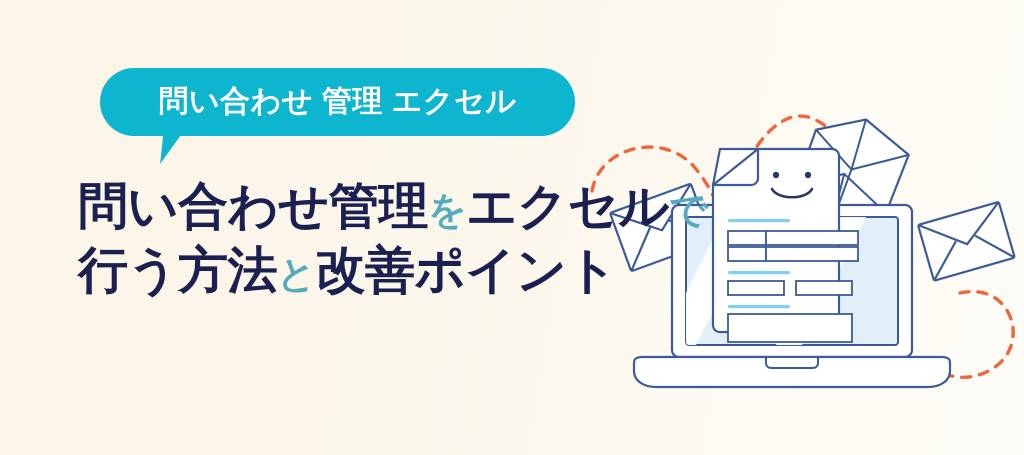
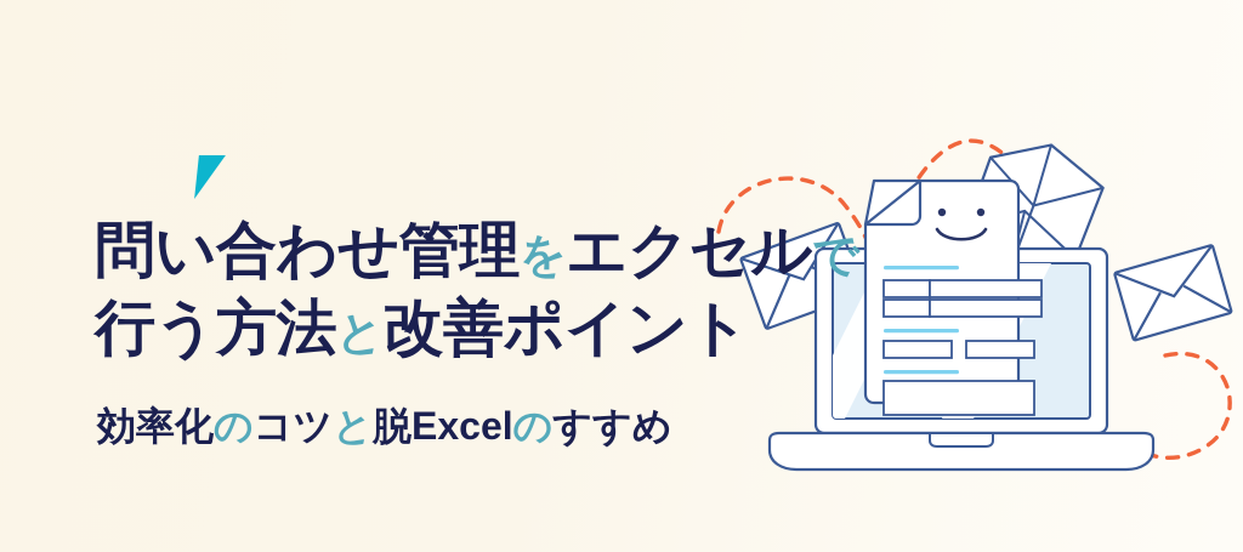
- 問い合わせ 管理 エクセル
  問い合わせ管理をエクセルで
  行う方法と改善ポイント
+ 効率化のコツと脱Excelのすすめ
